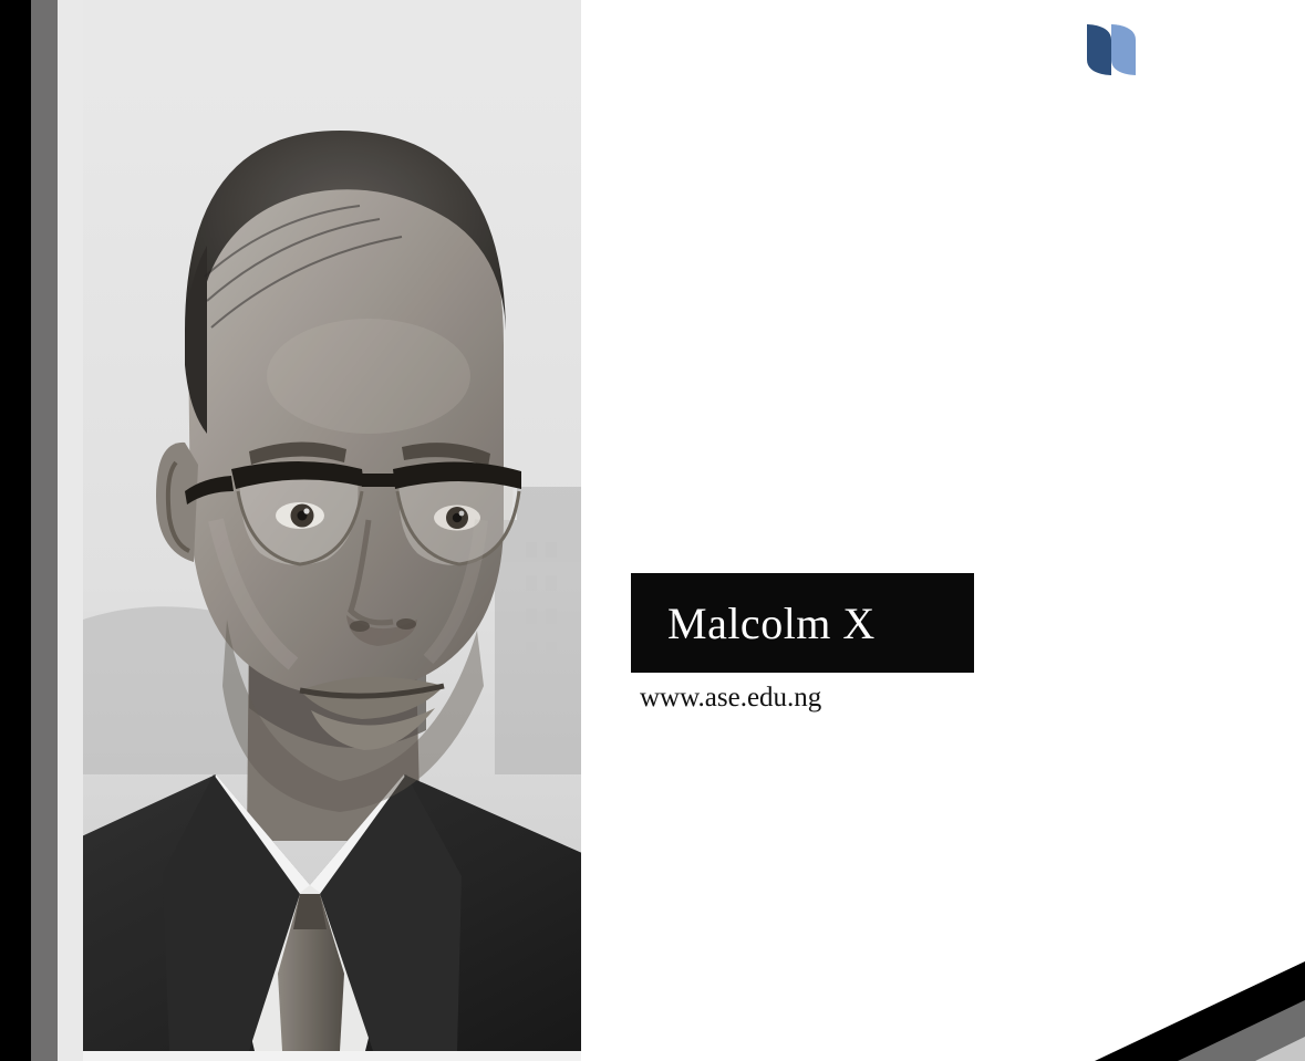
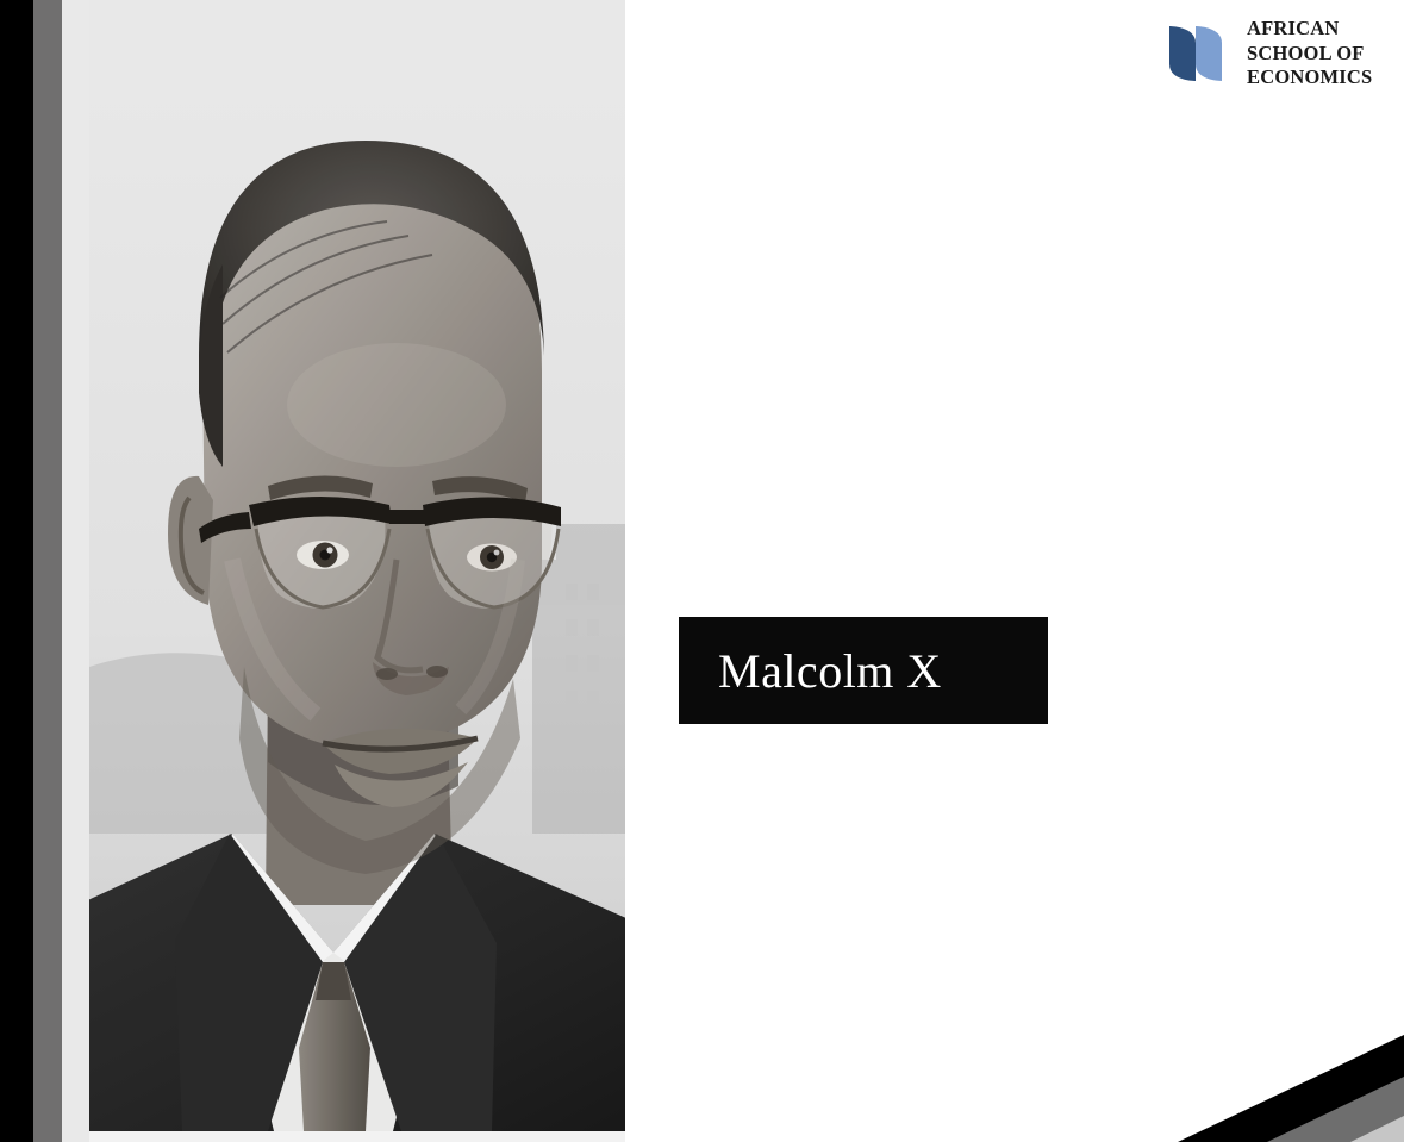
+ AFRICAN
+ SCHOOL OF
+ ECONOMICS
  Malcolm X
- www.ase.edu.ng
